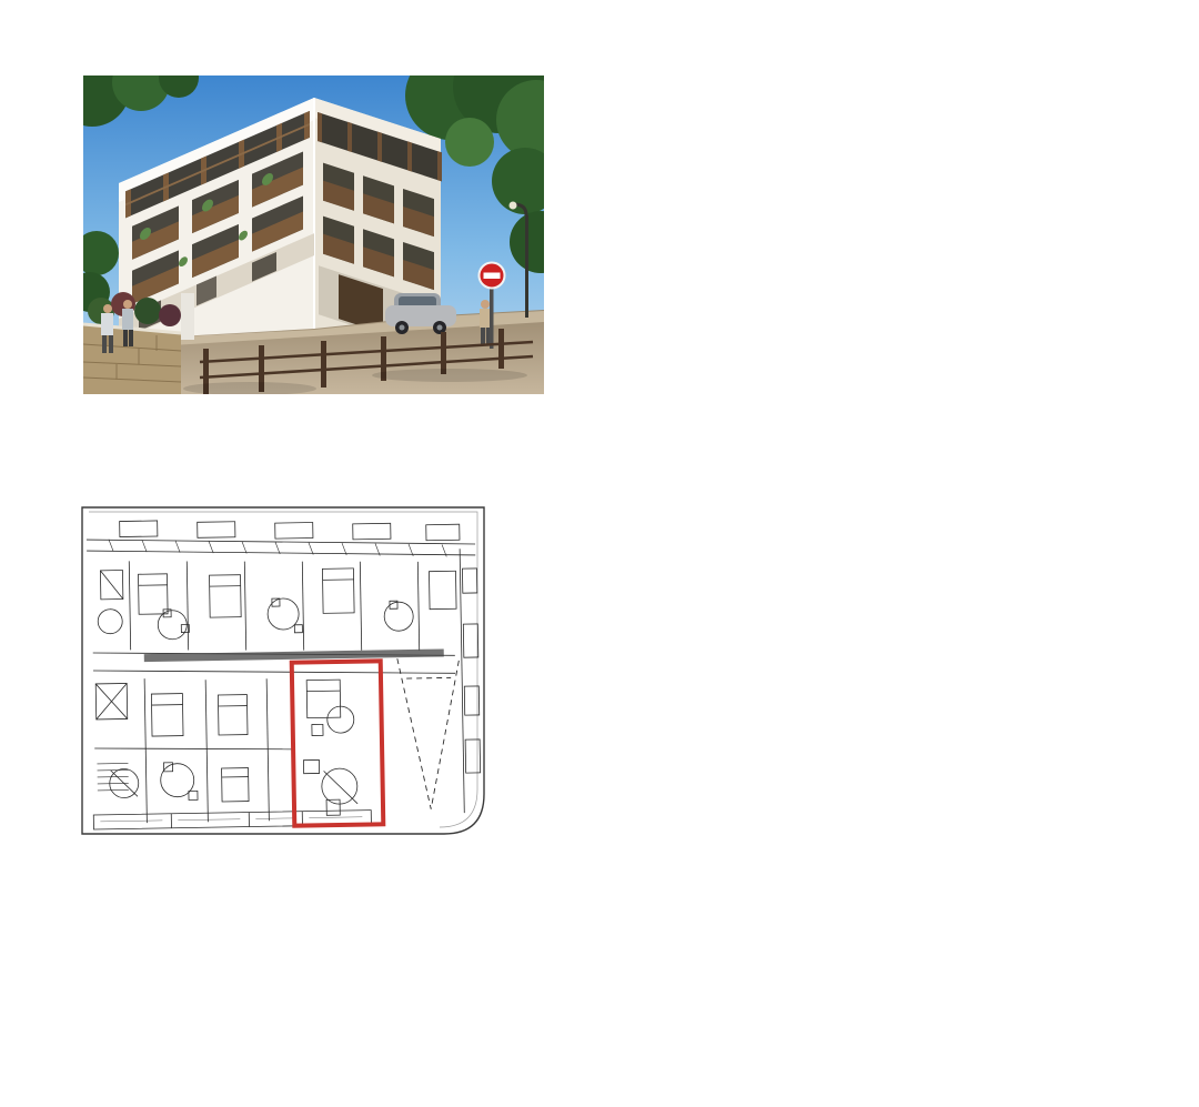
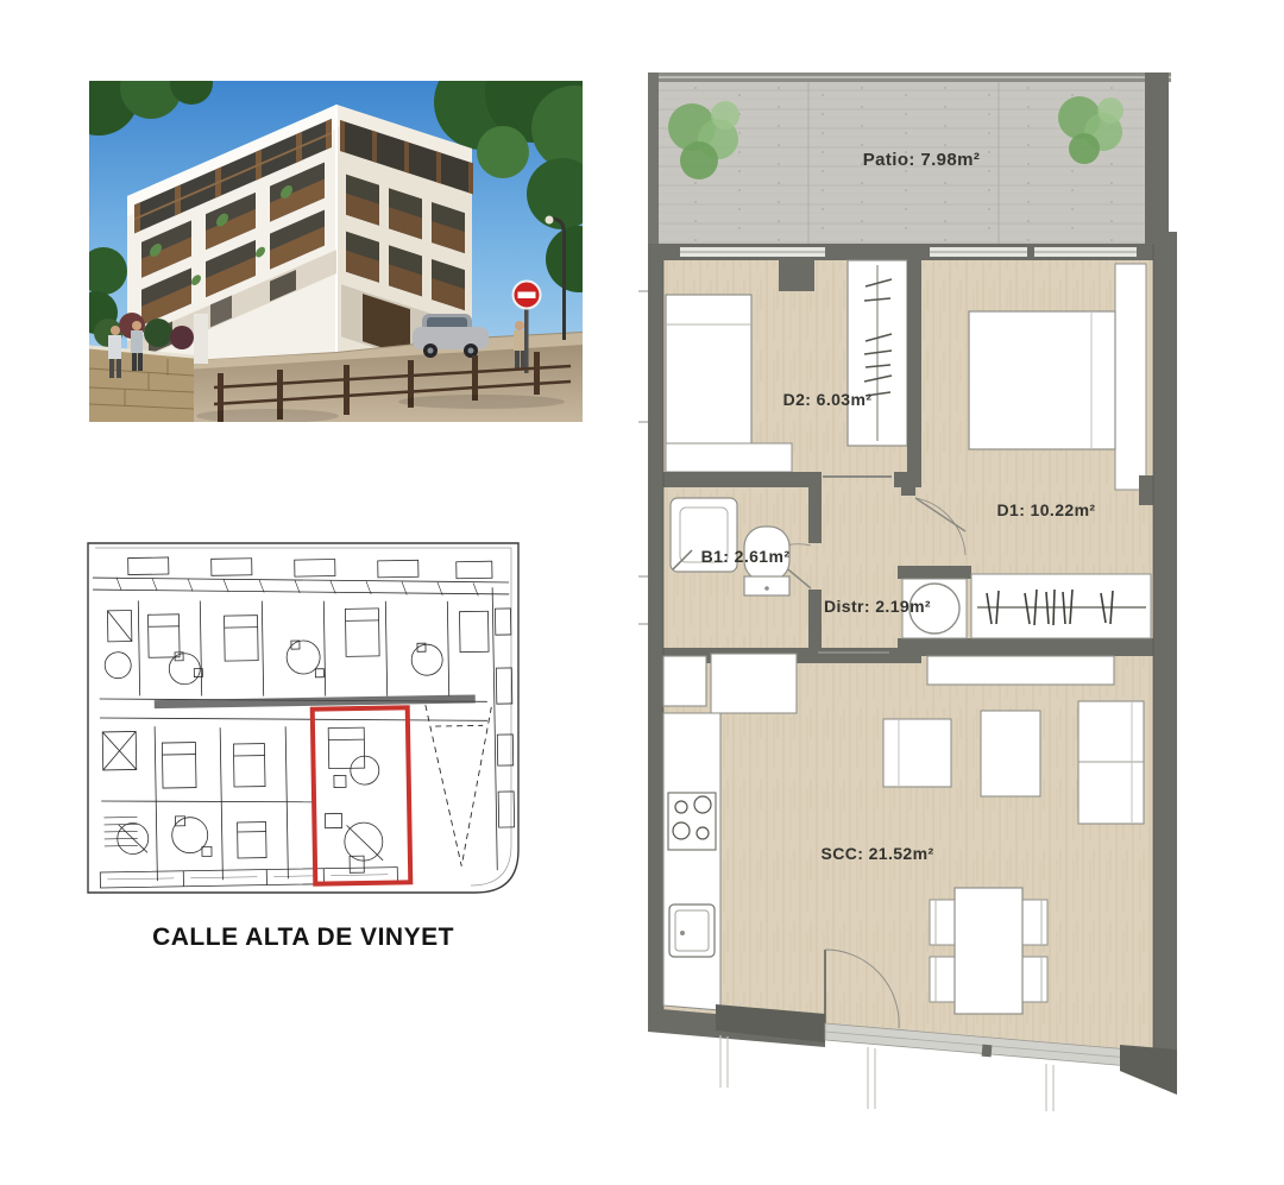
+ CALLE ALTA DE VINYET
+ Patio: 7.98m²
+ D2: 6.03m²
+ D1: 10.22m²
+ B1: 2.61m²
+ Distr: 2.19m²
+ SCC: 21.52m²
